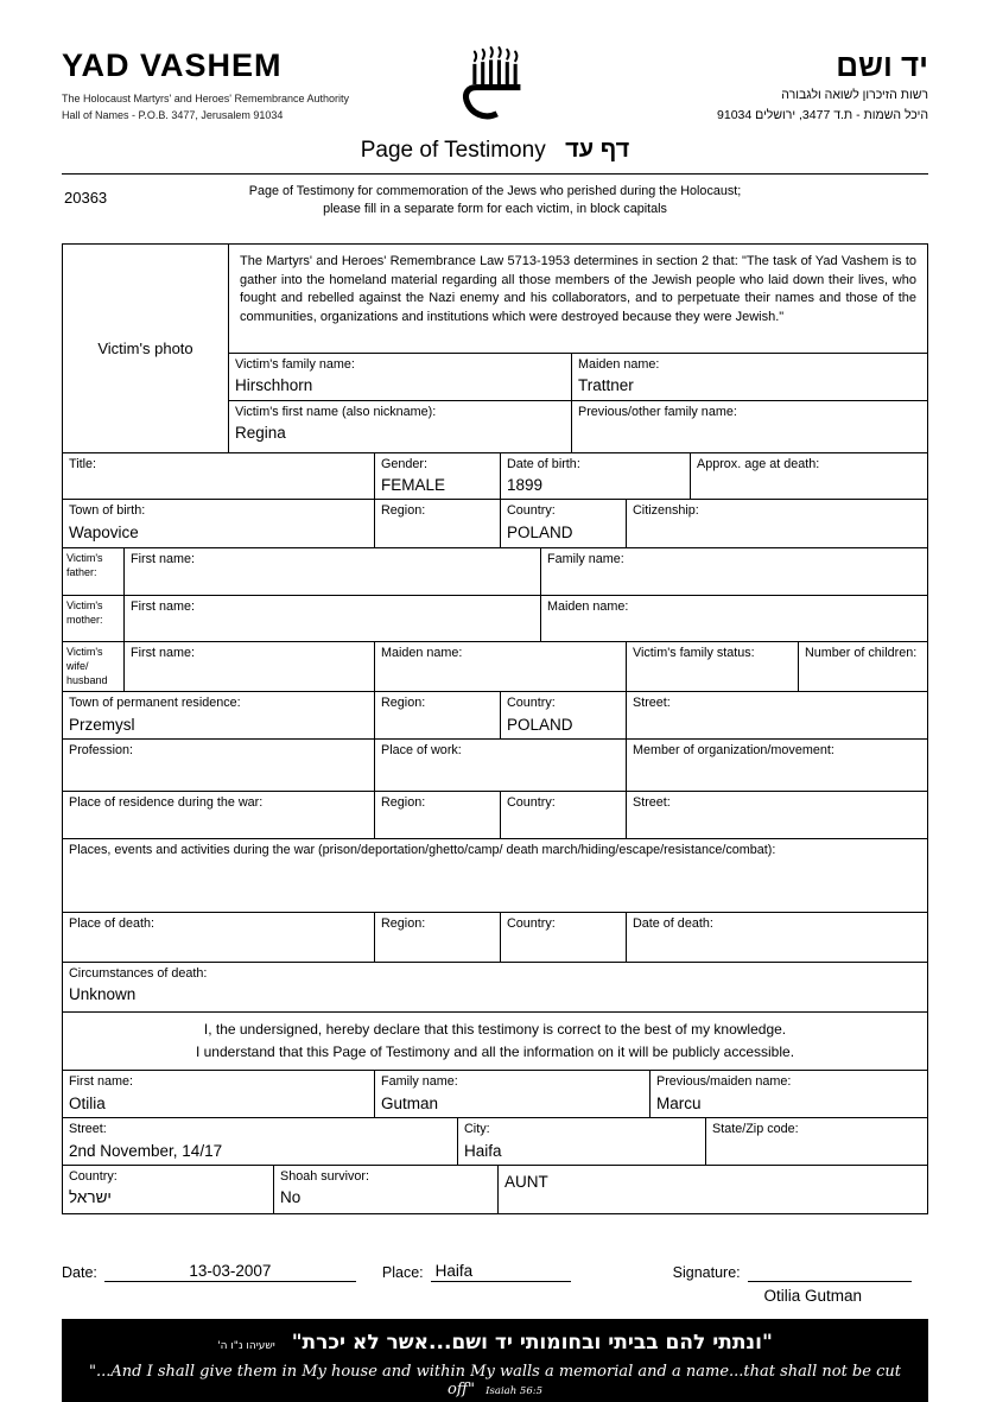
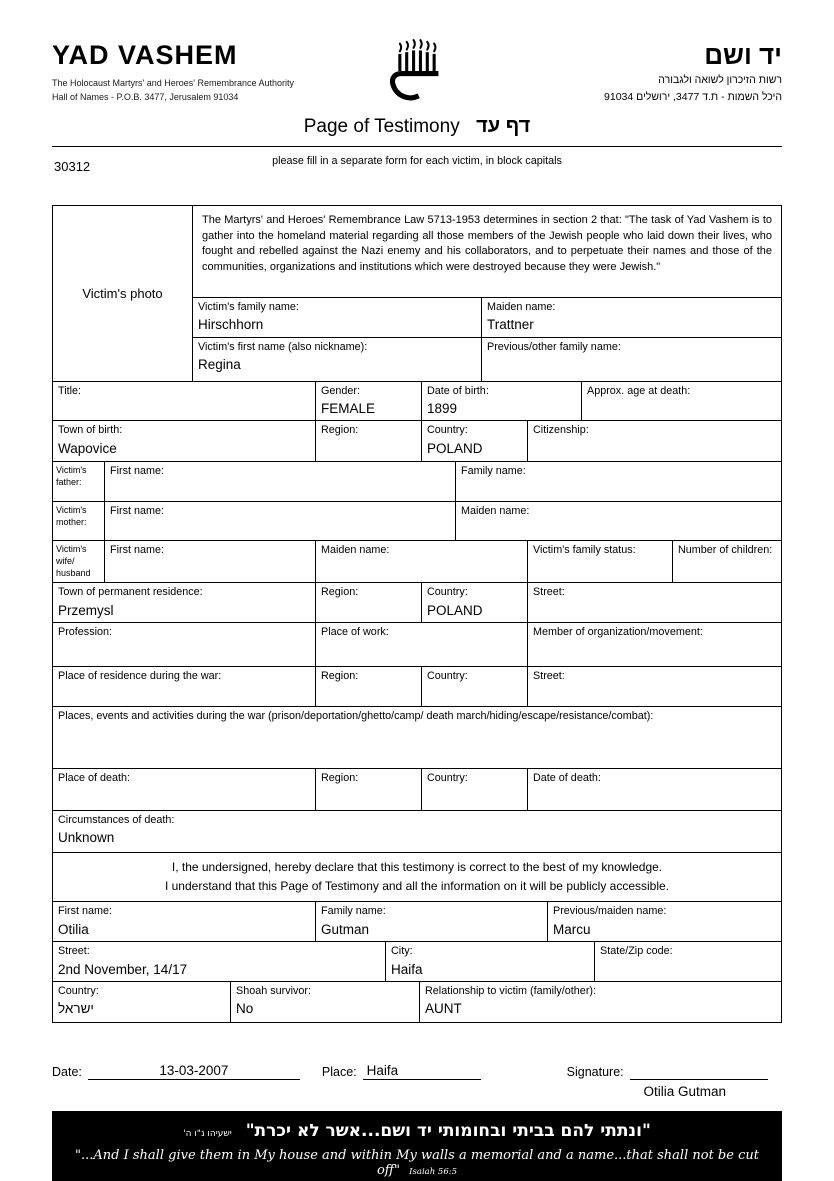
  YAD VASHEM
  The Holocaust Martyrs' and Heroes' Remembrance Authority
  Hall of Names - P.O.B. 3477, Jerusalem 91034
  יד ושם
  רשות הזיכרון לשואה ולגבורה
  היכל השמות - ת.ד 3477, ירושלים 91034
  Page of Testimony דף עד
- 20363
+ 30312
- Page of Testimony for commemoration of the Jews who perished during the Holocaust;
  please fill in a separate form for each victim, in block capitals
  Victim's photo
  The Martyrs' and Heroes' Remembrance Law 5713-1953 determines in section 2 that: "The task of Yad Vashem is to gather into the homeland material regarding all those members of the Jewish people who laid down their lives, who fought and rebelled against the Nazi enemy and his collaborators, and to perpetuate their names and those of the communities, organizations and institutions which were destroyed because they were Jewish."
  Victim's family name:
  Hirschhorn
  Maiden name:
  Trattner
  Victim's first name (also nickname):
  Regina
  Previous/other family name:
  Title:
  Gender:
  FEMALE
  Date of birth:
  1899
  Approx. age at death:
  Town of birth:
  Wapovice
  Region:
  Country:
  POLAND
  Citizenship:
  Victim's father:
  First name:
  Family name:
  Victim's mother:
  First name:
  Maiden name:
  Victim's wife/ husband
  First name:
  Maiden name:
  Victim's family status:
  Number of children:
  Town of permanent residence:
  Przemysl
  Region:
  Country:
  POLAND
  Street:
  Profession:
  Place of work:
  Member of organization/movement:
  Place of residence during the war:
  Region:
  Country:
  Street:
  Places, events and activities during the war (prison/deportation/ghetto/camp/ death march/hiding/escape/resistance/combat):
  Place of death:
  Region:
  Country:
  Date of death:
  Circumstances of death:
  Unknown
  I, the undersigned, hereby declare that this testimony is correct to the best of my knowledge.
  I understand that this Page of Testimony and all the information on it will be publicly accessible.
  First name:
  Otilia
  Family name:
  Gutman
  Previous/maiden name:
  Marcu
  Street:
  2nd November, 14/17
  City:
  Haifa
  State/Zip code:
  Country:
  ישראל
  Shoah survivor:
  No
+ Relationship to victim (family/other):
  AUNT
  Date:
  13-03-2007
  Place:
  Haifa
  Signature:
  Otilia Gutman
  "ונתתי להם בביתי ובחומותי יד ושם...אשר לא יכרת" ישעיהו נ"ו ה'
  "...And I shall give them in My house and within My walls a memorial and a name...that shall not be cut off" Isaiah 56:5
